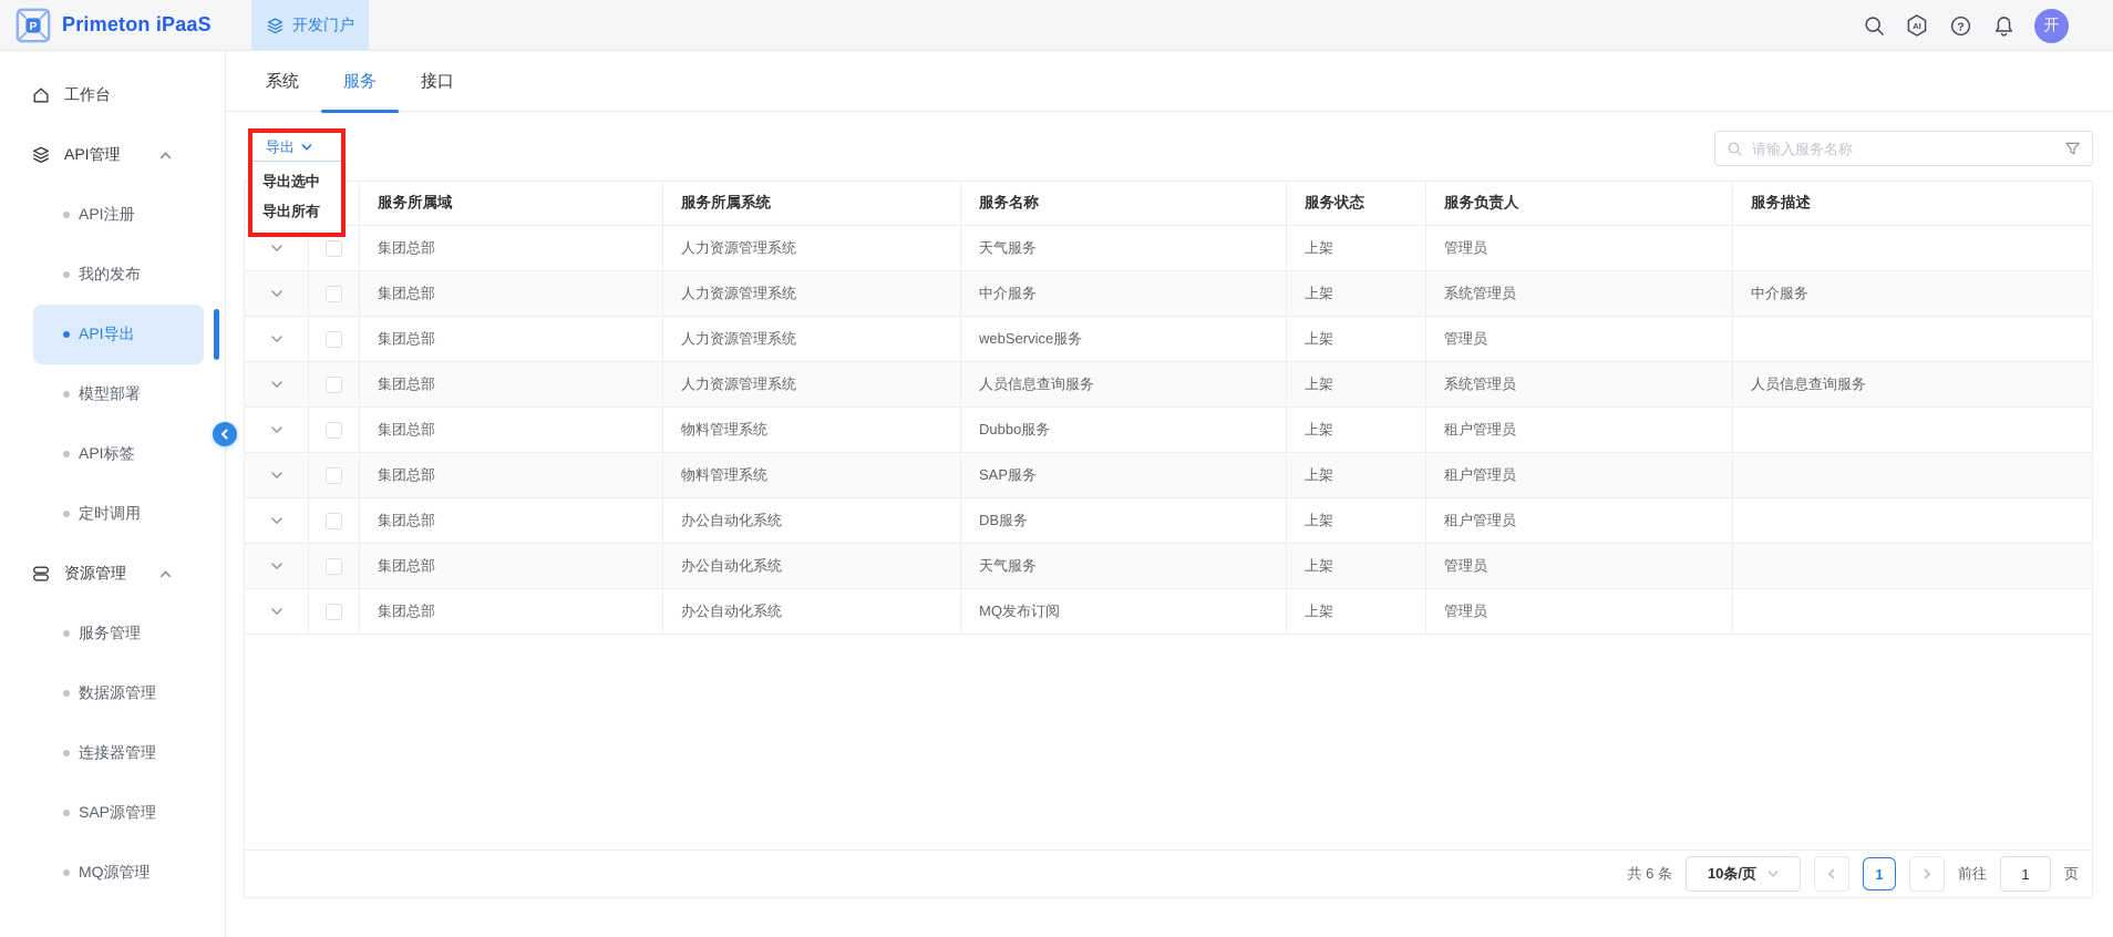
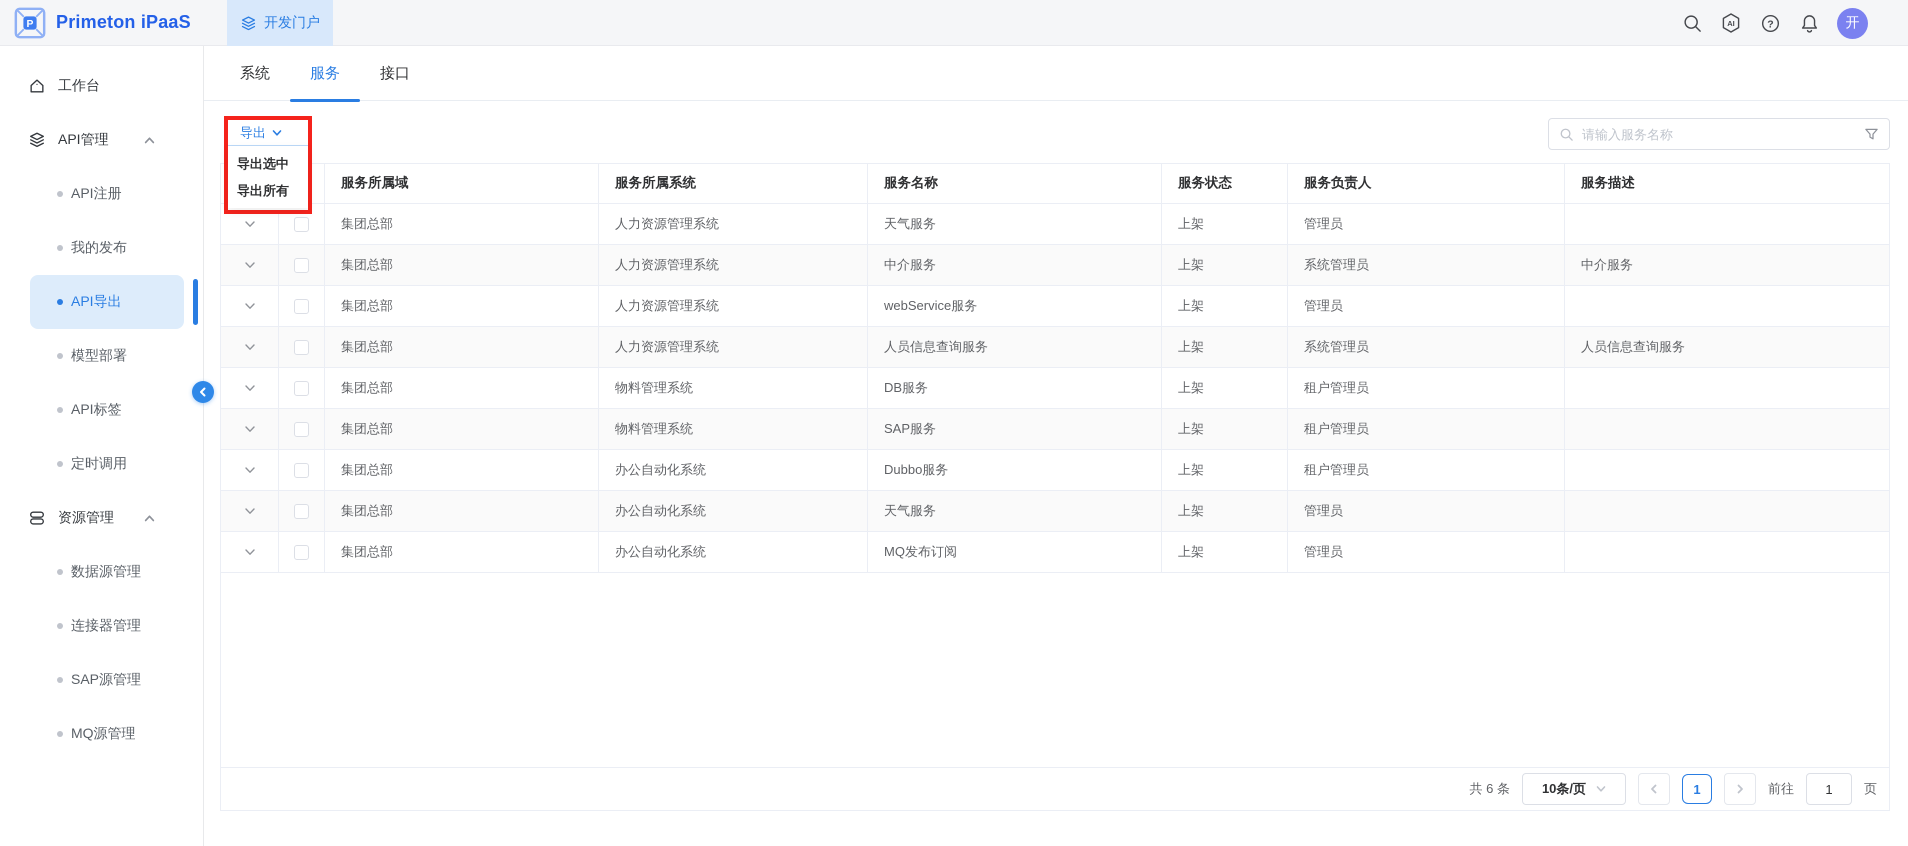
  P
  Primeton iPaaS
  开发门户
  AI
  ?
  开
  工作台
  API管理
  API注册
  我的发布
  API导出
  模型部署
  API标签
  定时调用
  资源管理
- 服务管理
  数据源管理
  连接器管理
  SAP源管理
  MQ源管理
  系统
  服务
  接口
  请输入服务名称
  服务所属域
  服务所属系统
  服务名称
  服务状态
  服务负责人
  服务描述
  集团总部
  人力资源管理系统
  天气服务
  上架
  管理员
  集团总部
  人力资源管理系统
  中介服务
  上架
  系统管理员
  中介服务
  集团总部
  人力资源管理系统
  webService服务
  上架
  管理员
  集团总部
  人力资源管理系统
  人员信息查询服务
  上架
  系统管理员
  人员信息查询服务
  集团总部
  物料管理系统
- Dubbo服务
+ DB服务
  上架
  租户管理员
  集团总部
  物料管理系统
  SAP服务
  上架
  租户管理员
  集团总部
  办公自动化系统
- DB服务
+ Dubbo服务
  上架
  租户管理员
  集团总部
  办公自动化系统
  天气服务
  上架
  管理员
  集团总部
  办公自动化系统
  MQ发布订阅
  上架
  管理员
  共 6 条
  10条/页
  1
  前往
  1
  页
  导出
  导出选中
  导出所有
